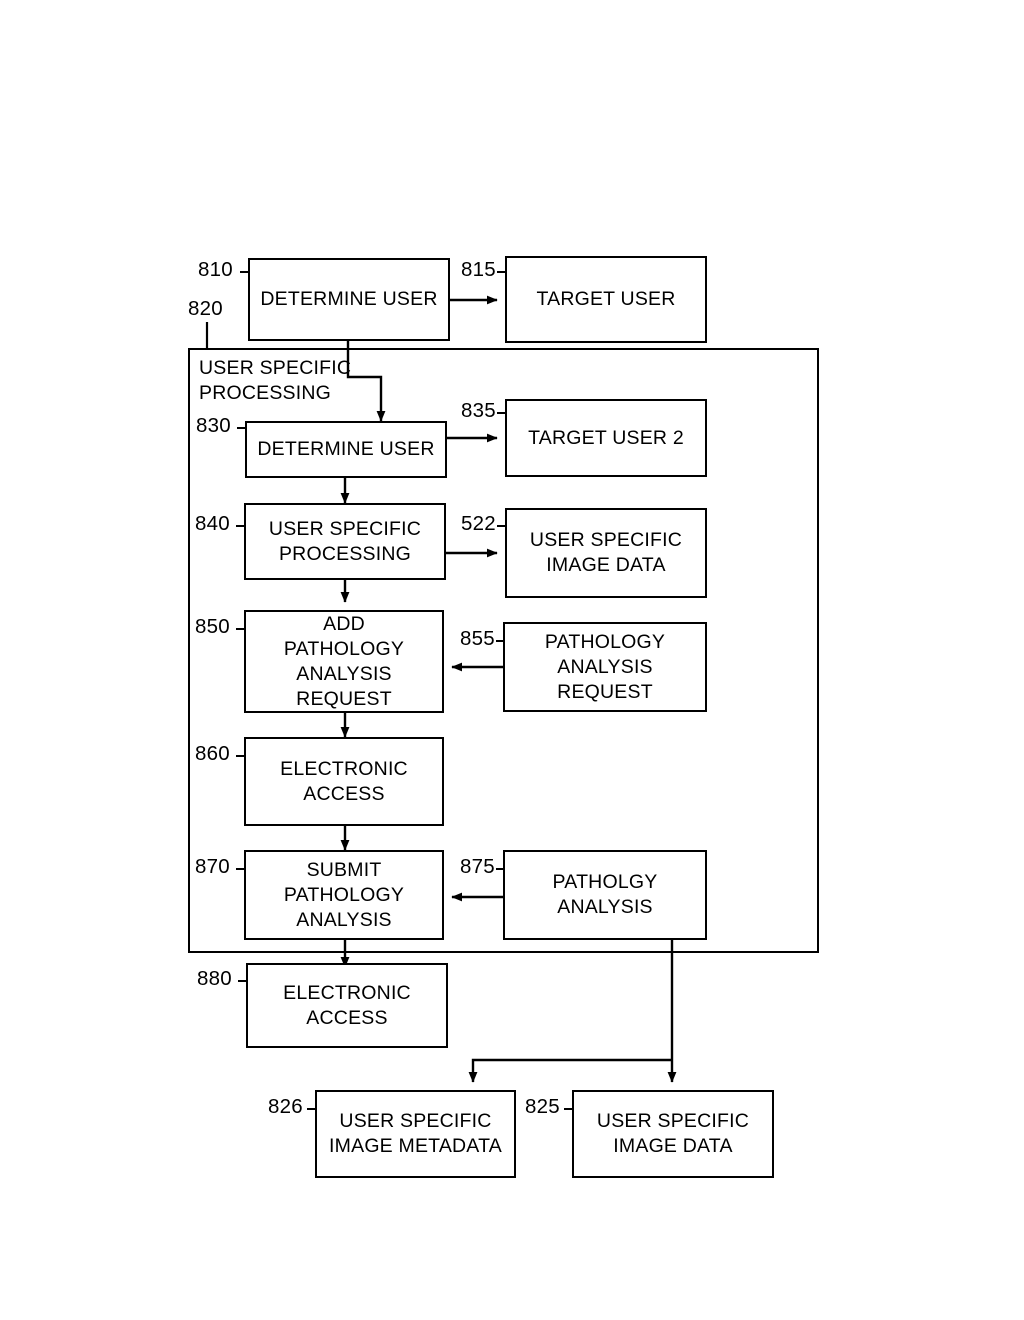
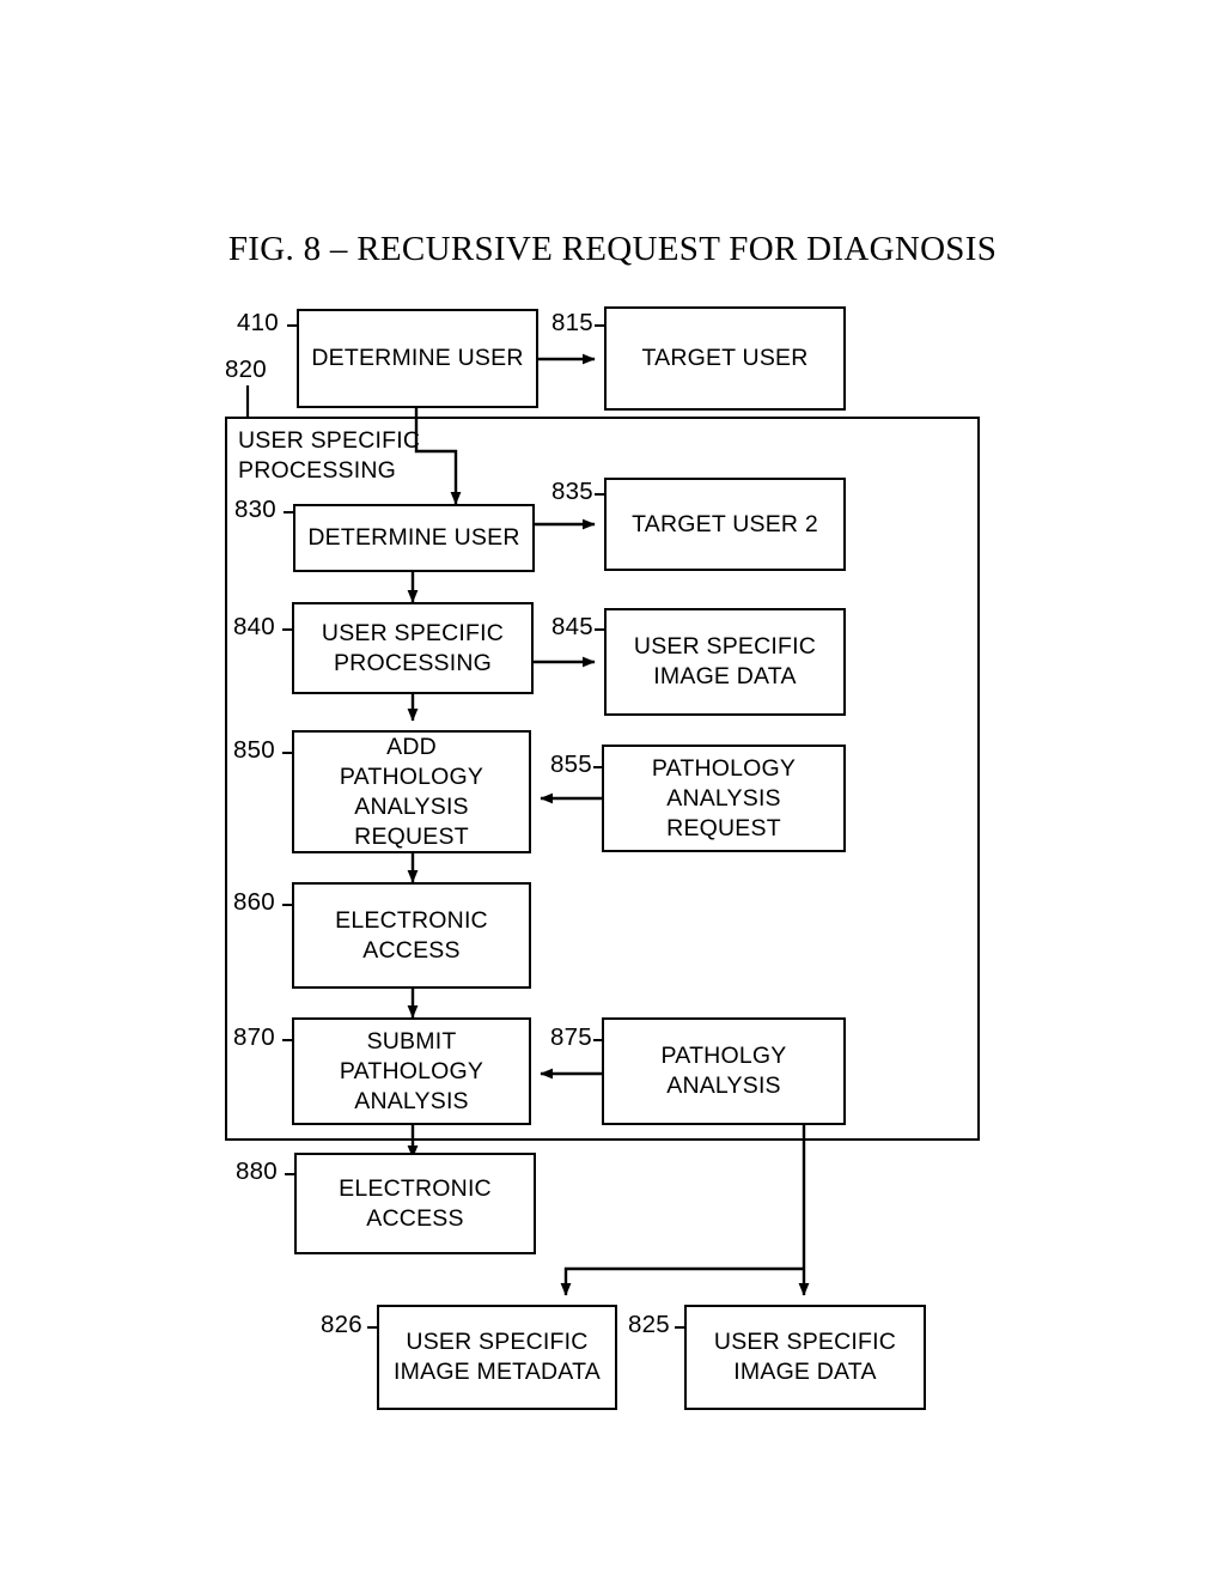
+ FIG. 8 – RECURSIVE REQUEST FOR DIAGNOSIS
  USER SPECIFIC
  PROCESSING
  820
  DETERMINE USER
- 810
+ 410
  TARGET USER
  815
  DETERMINE USER
  830
  TARGET USER 2
  835
  USER SPECIFIC
  PROCESSING
  840
  USER SPECIFIC
  IMAGE DATA
- 522
+ 845
  ADD
  PATHOLOGY
  ANALYSIS
  REQUEST
  850
  PATHOLOGY
  ANALYSIS
  REQUEST
  855
  ELECTRONIC
  ACCESS
  860
  SUBMIT
  PATHOLOGY
  ANALYSIS
  870
  PATHOLGY
  ANALYSIS
  875
  ELECTRONIC
  ACCESS
  880
  USER SPECIFIC
  IMAGE METADATA
  826
  USER SPECIFIC
  IMAGE DATA
  825
